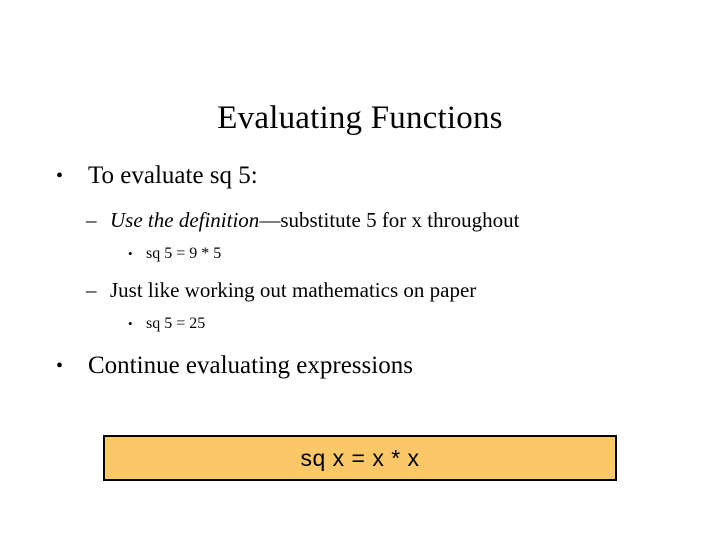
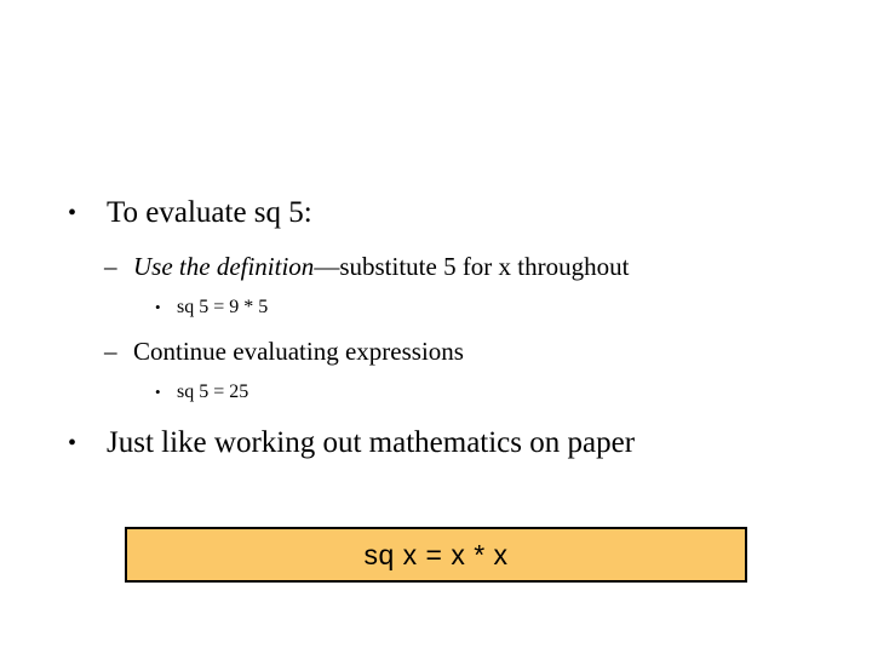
- Evaluating Functions
  •
  To evaluate sq 5:
  –
  Use the definition—substitute 5 for x throughout
  •
  sq 5 = 9 * 5
  –
- Just like working out mathematics on paper
+ Continue evaluating expressions
  •
  sq 5 = 25
  •
- Continue evaluating expressions
+ Just like working out mathematics on paper
  sq x = x * x
